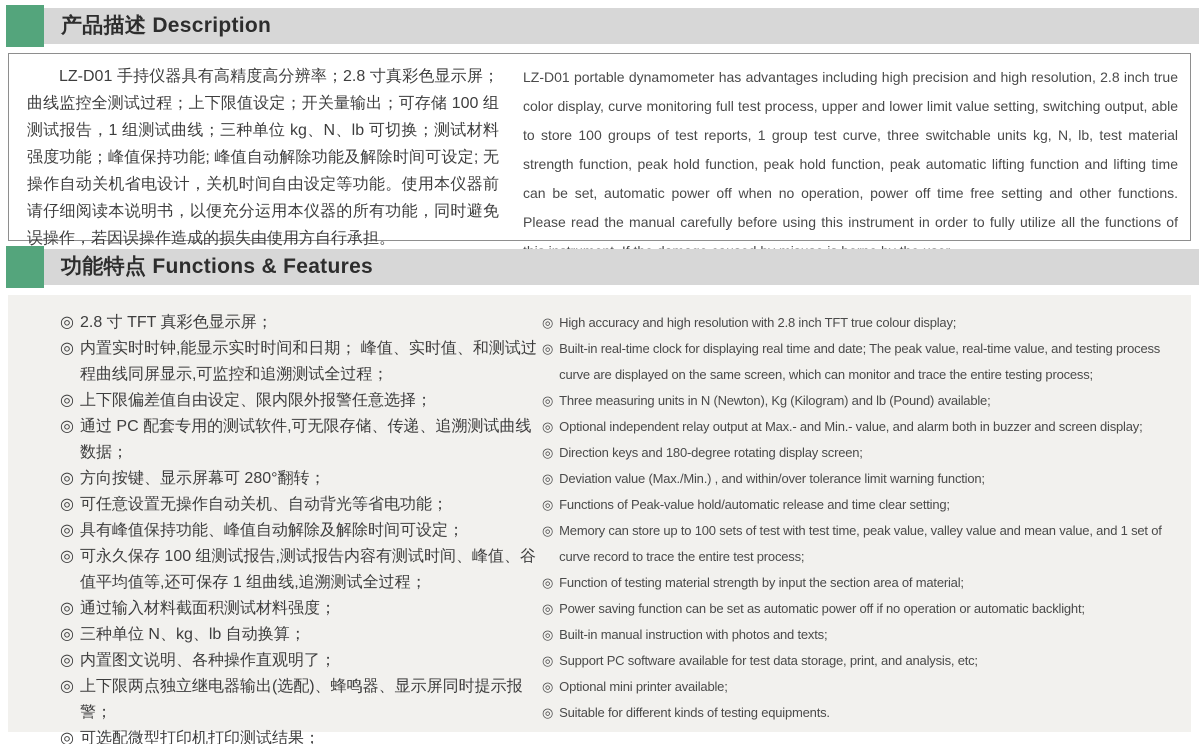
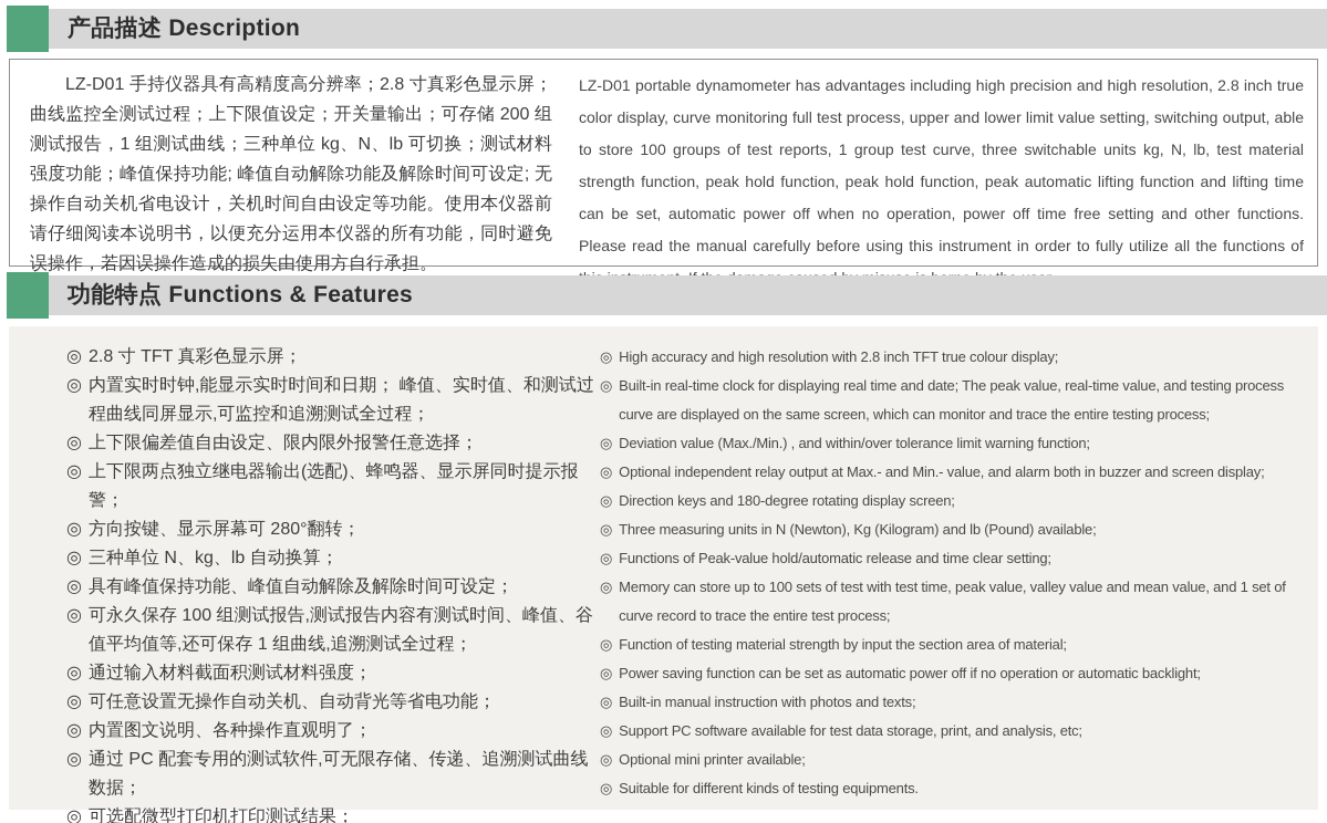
  产品描述 Description
- LZ-D01 手持仪器具有高精度高分辨率；2.8 寸真彩色显示屏；曲线监控全测试过程；上下限值设定；开关量输出；可存储 100 组测试报告，1 组测试曲线；三种单位 kg、N、lb 可切换；测试材料强度功能；峰值保持功能; 峰值自动解除功能及解除时间可设定; 无操作自动关机省电设计，关机时间自由设定等功能。使用本仪器前请仔细阅读本说明书，以便充分运用本仪器的所有功能，同时避免误操作，若因误操作造成的损失由使用方自行承担。
+ LZ-D01 手持仪器具有高精度高分辨率；2.8 寸真彩色显示屏；曲线监控全测试过程；上下限值设定；开关量输出；可存储 200 组测试报告，1 组测试曲线；三种单位 kg、N、lb 可切换；测试材料强度功能；峰值保持功能; 峰值自动解除功能及解除时间可设定; 无操作自动关机省电设计，关机时间自由设定等功能。使用本仪器前请仔细阅读本说明书，以便充分运用本仪器的所有功能，同时避免误操作，若因误操作造成的损失由使用方自行承担。
  LZ-D01 portable dynamometer has advantages including high precision and high resolution, 2.8 inch true color display, curve monitoring full test process, upper and lower limit value setting, switching output, able to store 100 groups of test reports, 1 group test curve, three switchable units kg, N, lb, test material strength function, peak hold function, peak hold function, peak automatic lifting function and lifting time can be set, automatic power off when no operation, power off time free setting and other functions. Please read the manual carefully before using this instrument in order to fully utilize all the functions of
  功能特点 Functions & Features
  ◎
  2.8 寸 TFT 真彩色显示屏；
  ◎
  内置实时时钟,能显示实时时间和日期； 峰值、实时值、和测试过程曲线同屏显示,可监控和追溯测试全过程；
  ◎
  上下限偏差值自由设定、限内限外报警任意选择；
  ◎
- 通过 PC 配套专用的测试软件,可无限存储、传递、追溯测试曲线数据；
+ 上下限两点独立继电器输出(选配)、蜂鸣器、显示屏同时提示报警；
  ◎
  方向按键、显示屏幕可 280°翻转；
  ◎
- 可任意设置无操作自动关机、自动背光等省电功能；
+ 三种单位 N、kg、lb 自动换算；
  ◎
  具有峰值保持功能、峰值自动解除及解除时间可设定；
  ◎
  可永久保存 100 组测试报告,测试报告内容有测试时间、峰值、谷值平均值等,还可保存 1 组曲线,追溯测试全过程；
  ◎
  通过输入材料截面积测试材料强度；
  ◎
- 三种单位 N、kg、lb 自动换算；
+ 可任意设置无操作自动关机、自动背光等省电功能；
  ◎
  内置图文说明、各种操作直观明了；
  ◎
- 上下限两点独立继电器输出(选配)、蜂鸣器、显示屏同时提示报警；
+ 通过 PC 配套专用的测试软件,可无限存储、传递、追溯测试曲线数据；
  ◎
  可选配微型打印机打印测试结果；
  ◎
  High accuracy and high resolution with 2.8 inch TFT true colour display;
  ◎
  Built-in real-time clock for displaying real time and date; The peak value, real-time value, and testing process curve are displayed on the same screen, which can monitor and trace the entire testing process;
  ◎
- Three measuring units in N (Newton), Kg (Kilogram) and lb (Pound) available;
+ Deviation value (Max./Min.) , and within/over tolerance limit warning function;
  ◎
  Optional independent relay output at Max.- and Min.- value, and alarm both in buzzer and screen display;
  ◎
  Direction keys and 180-degree rotating display screen;
  ◎
- Deviation value (Max./Min.) , and within/over tolerance limit warning function;
+ Three measuring units in N (Newton), Kg (Kilogram) and lb (Pound) available;
  ◎
  Functions of Peak-value hold/automatic release and time clear setting;
  ◎
  Memory can store up to 100 sets of test with test time, peak value, valley value and mean value, and 1 set of curve record to trace the entire test process;
  ◎
  Function of testing material strength by input the section area of material;
  ◎
  Power saving function can be set as automatic power off if no operation or automatic backlight;
  ◎
  Built-in manual instruction with photos and texts;
  ◎
  Support PC software available for test data storage, print, and analysis, etc;
  ◎
  Optional mini printer available;
  ◎
  Suitable for different kinds of testing equipments.
